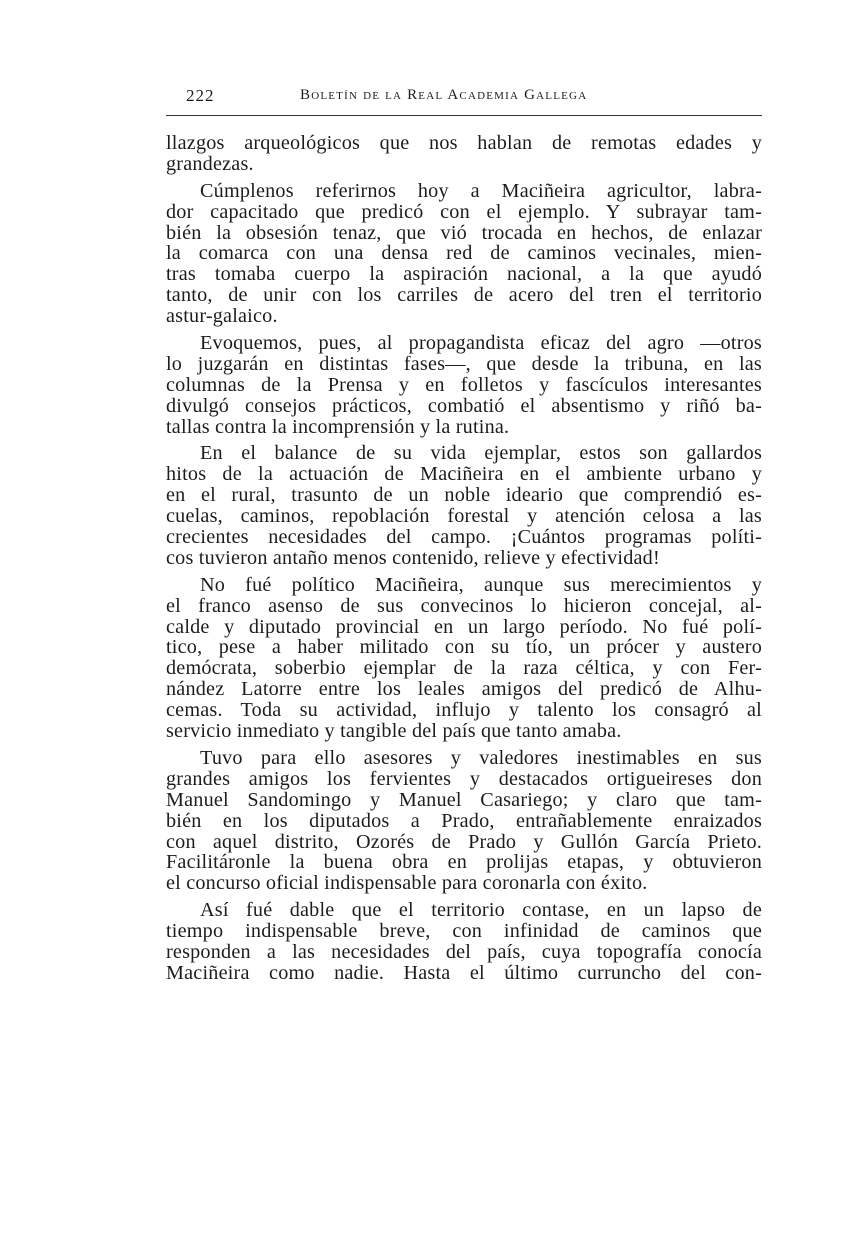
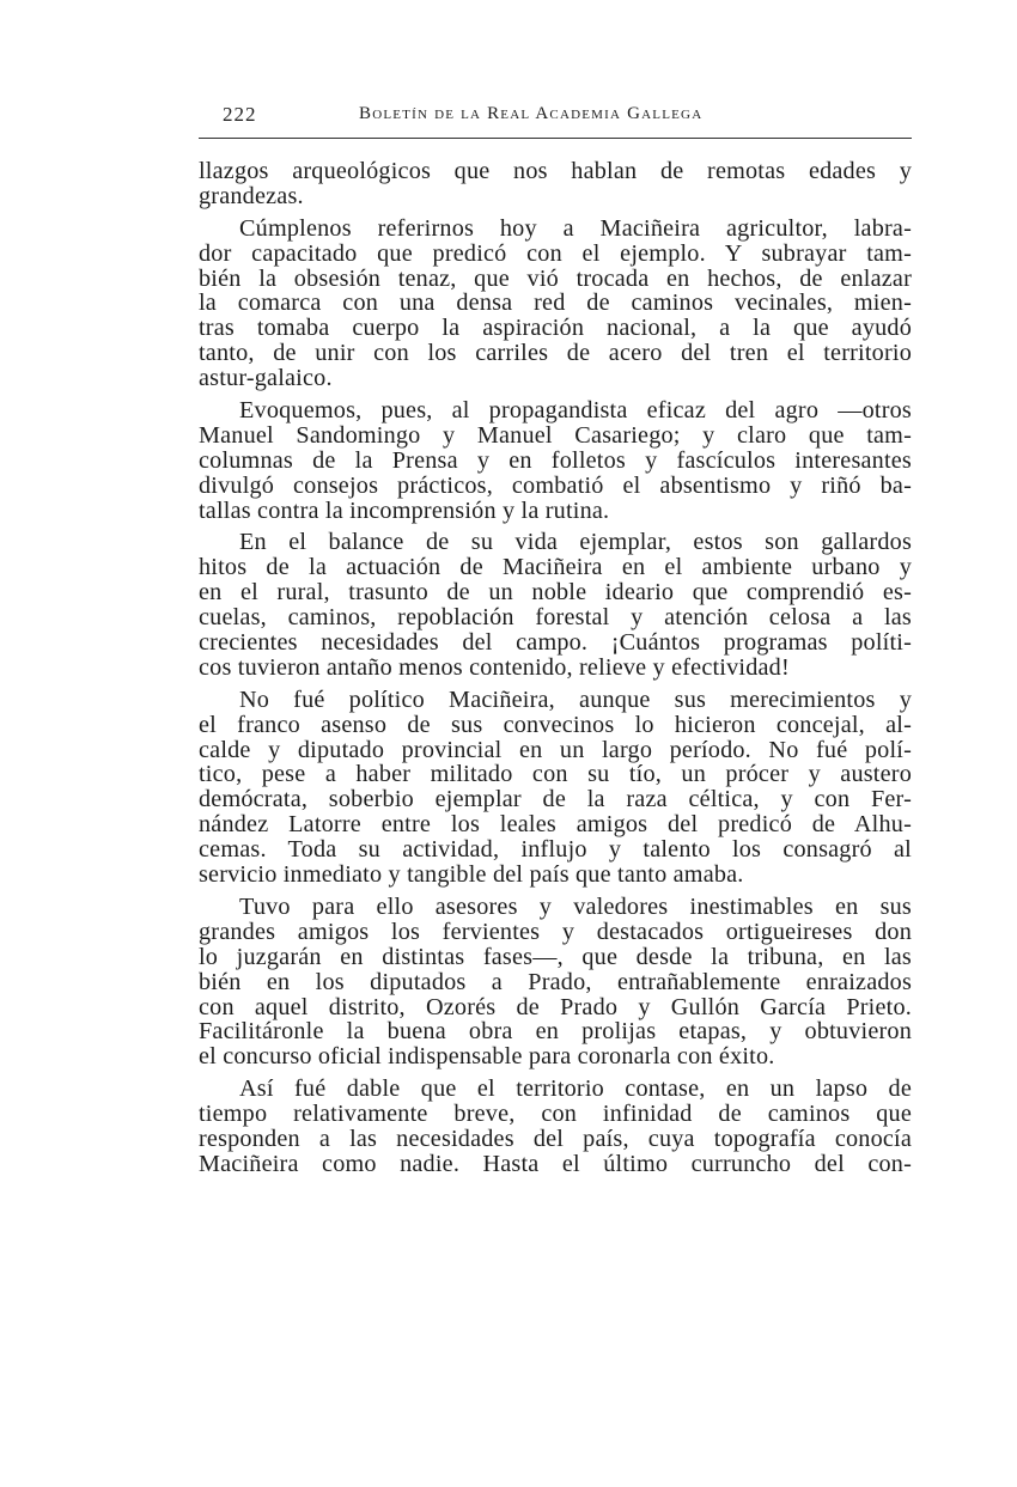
  222
  Boletín de la Real Academia Gallega
  llazgos arqueológicos que nos hablan de remotas edades y
  grandezas.
  Cúmplenos referirnos hoy a Maciñeira agricultor, labra-
  dor capacitado que predicó con el ejemplo. Y subrayar tam-
  bién la obsesión tenaz, que vió trocada en hechos, de enlazar
  la comarca con una densa red de caminos vecinales, mien-
  tras tomaba cuerpo la aspiración nacional, a la que ayudó
  tanto, de unir con los carriles de acero del tren el territorio
  astur-galaico.
  Evoquemos, pues, al propagandista eficaz del agro —otros
- lo juzgarán en distintas fases—, que desde la tribuna, en las
+ Manuel Sandomingo y Manuel Casariego; y claro que tam-
  columnas de la Prensa y en folletos y fascículos interesantes
  divulgó consejos prácticos, combatió el absentismo y riñó ba-
  tallas contra la incomprensión y la rutina.
  En el balance de su vida ejemplar, estos son gallardos
  hitos de la actuación de Maciñeira en el ambiente urbano y
  en el rural, trasunto de un noble ideario que comprendió es-
  cuelas, caminos, repoblación forestal y atención celosa a las
  crecientes necesidades del campo. ¡Cuántos programas políti-
  cos tuvieron antaño menos contenido, relieve y efectividad!
  No fué político Maciñeira, aunque sus merecimientos y
  el franco asenso de sus convecinos lo hicieron concejal, al-
  calde y diputado provincial en un largo período. No fué polí-
  tico, pese a haber militado con su tío, un prócer y austero
  demócrata, soberbio ejemplar de la raza céltica, y con Fer-
  nández Latorre entre los leales amigos del predicó de Alhu-
  cemas. Toda su actividad, influjo y talento los consagró al
  servicio inmediato y tangible del país que tanto amaba.
  Tuvo para ello asesores y valedores inestimables en sus
  grandes amigos los fervientes y destacados ortigueireses don
- Manuel Sandomingo y Manuel Casariego; y claro que tam-
+ lo juzgarán en distintas fases—, que desde la tribuna, en las
  bién en los diputados a Prado, entrañablemente enraizados
  con aquel distrito, Ozorés de Prado y Gullón García Prieto.
  Facilitáronle la buena obra en prolijas etapas, y obtuvieron
  el concurso oficial indispensable para coronarla con éxito.
  Así fué dable que el territorio contase, en un lapso de
- tiempo indispensable breve, con infinidad de caminos que
+ tiempo relativamente breve, con infinidad de caminos que
  responden a las necesidades del país, cuya topografía conocía
  Maciñeira como nadie. Hasta el último curruncho del con-
